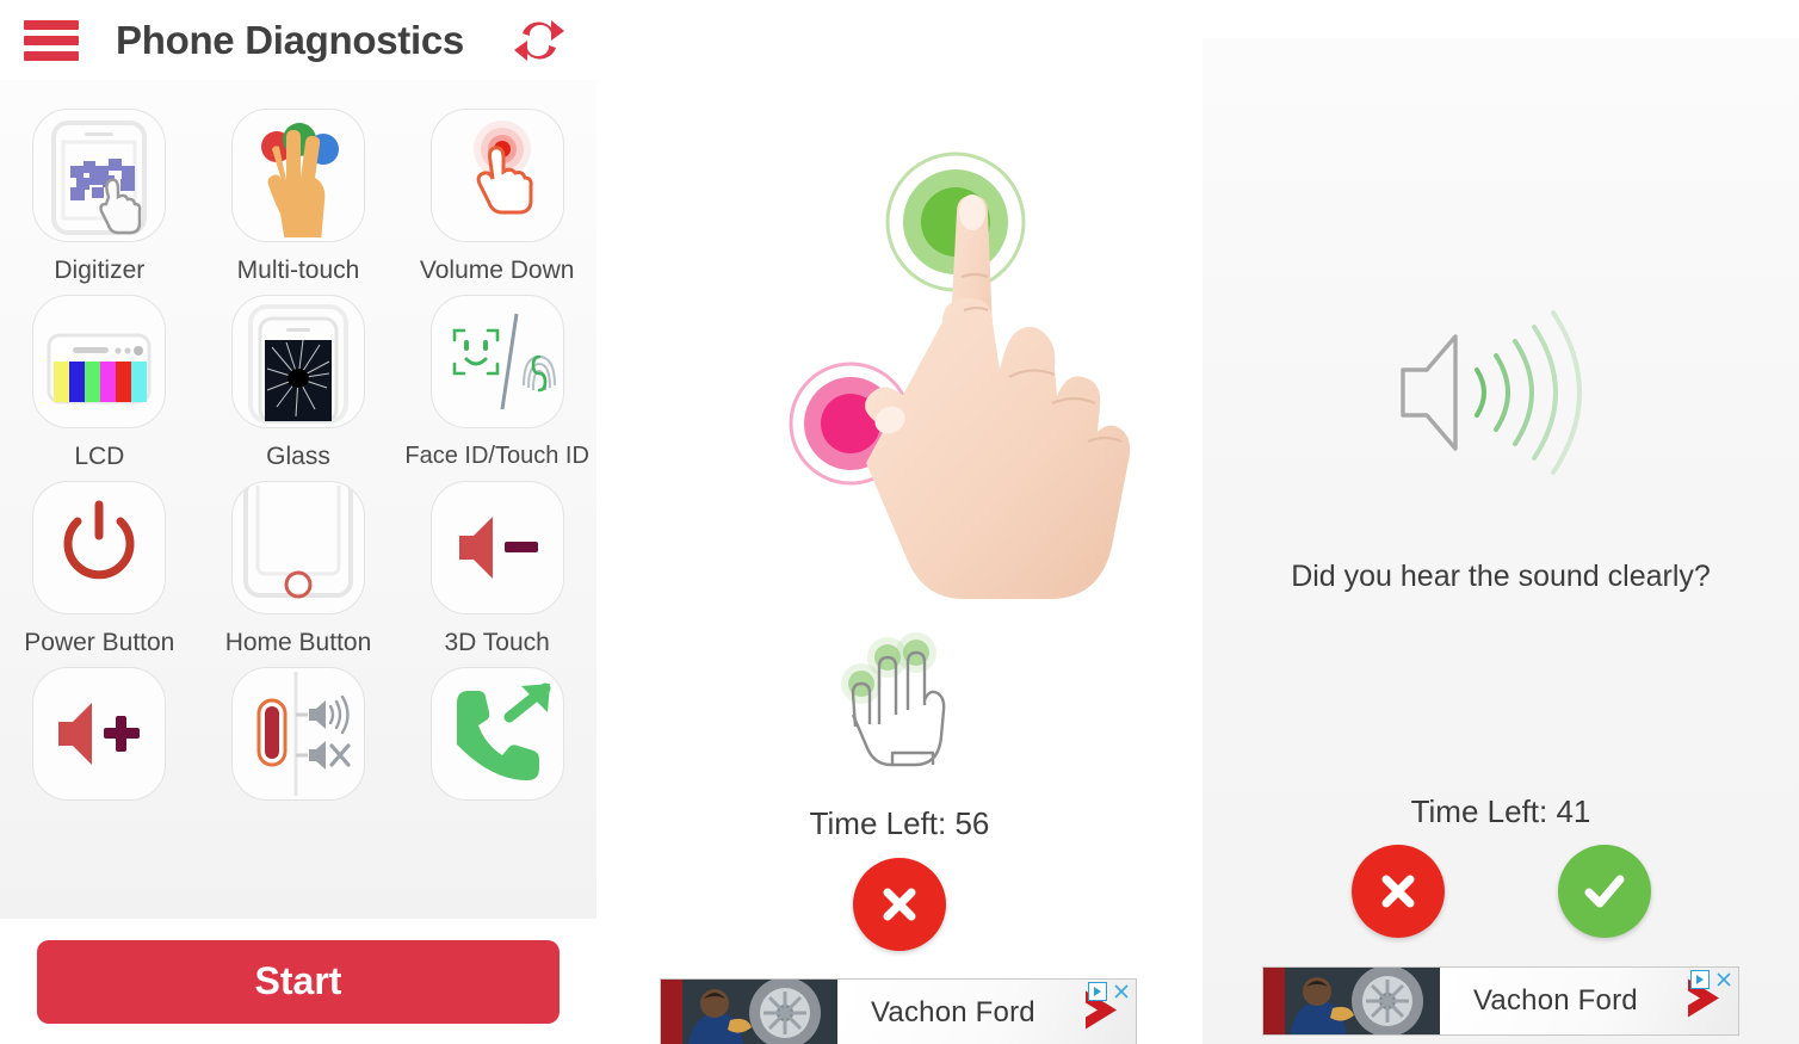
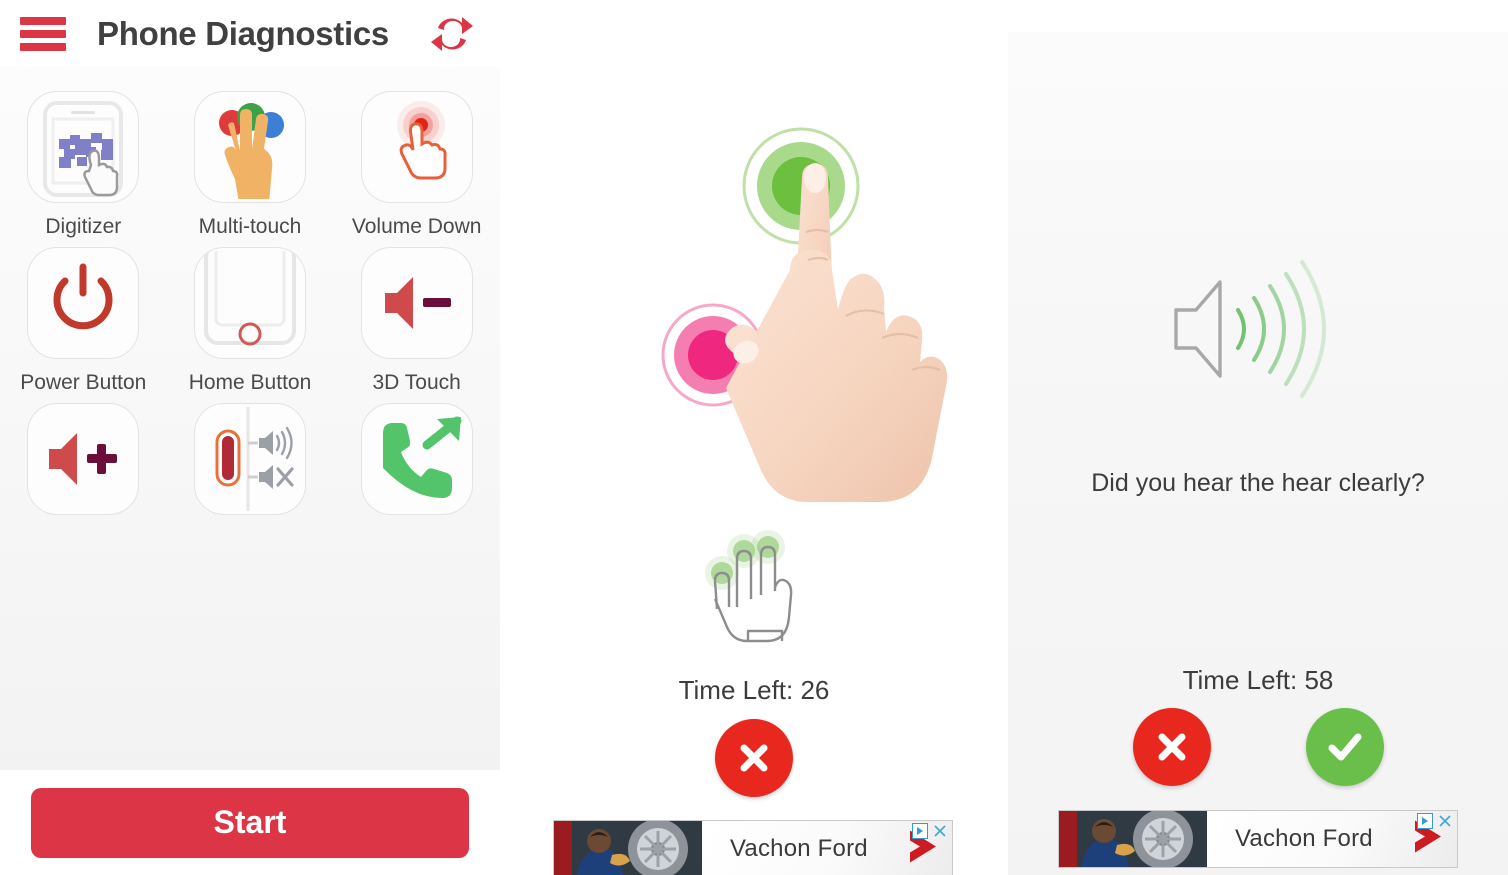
  Phone Diagnostics
  Digitizer
  Multi-touch
  Volume Down
- LCD
- Glass
- Face ID/Touch ID
  Power Button
  Home Button
  3D Touch
  Start
- Time Left: 56
+ Time Left: 26
  Vachon Ford
- Did you hear the sound clearly?
+ Did you hear the hear clearly?
- Time Left: 41
+ Time Left: 58
  Vachon Ford
